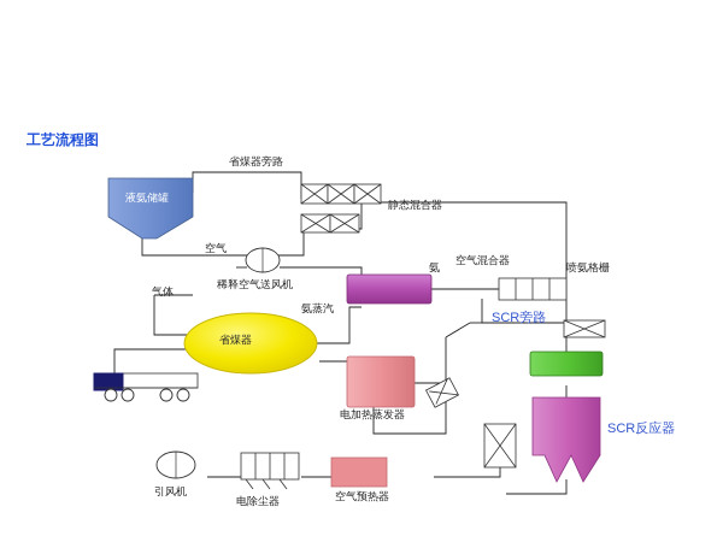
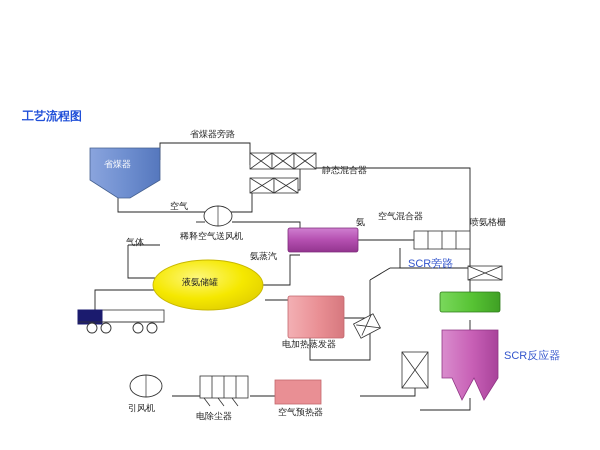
  工艺流程图
- 液氨储罐
+ 省煤器
  省煤器旁路
  静态混合器
  空气
  稀释空气送风机
  气体
  氨
  空气混合器
  喷氨格栅
  氨蒸汽
- 省煤器
+ 液氨储罐
  SCR旁路
  电加热蒸发器
  SCR反应器
  引风机
  电除尘器
  空气预热器
